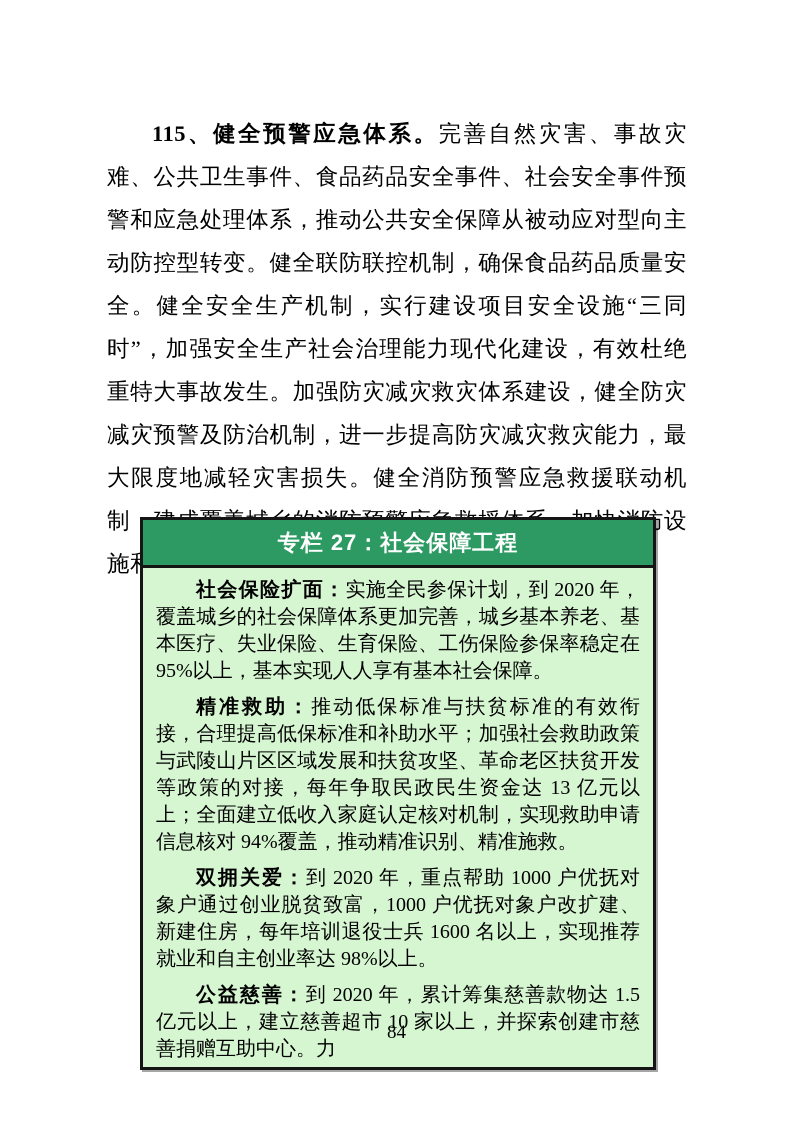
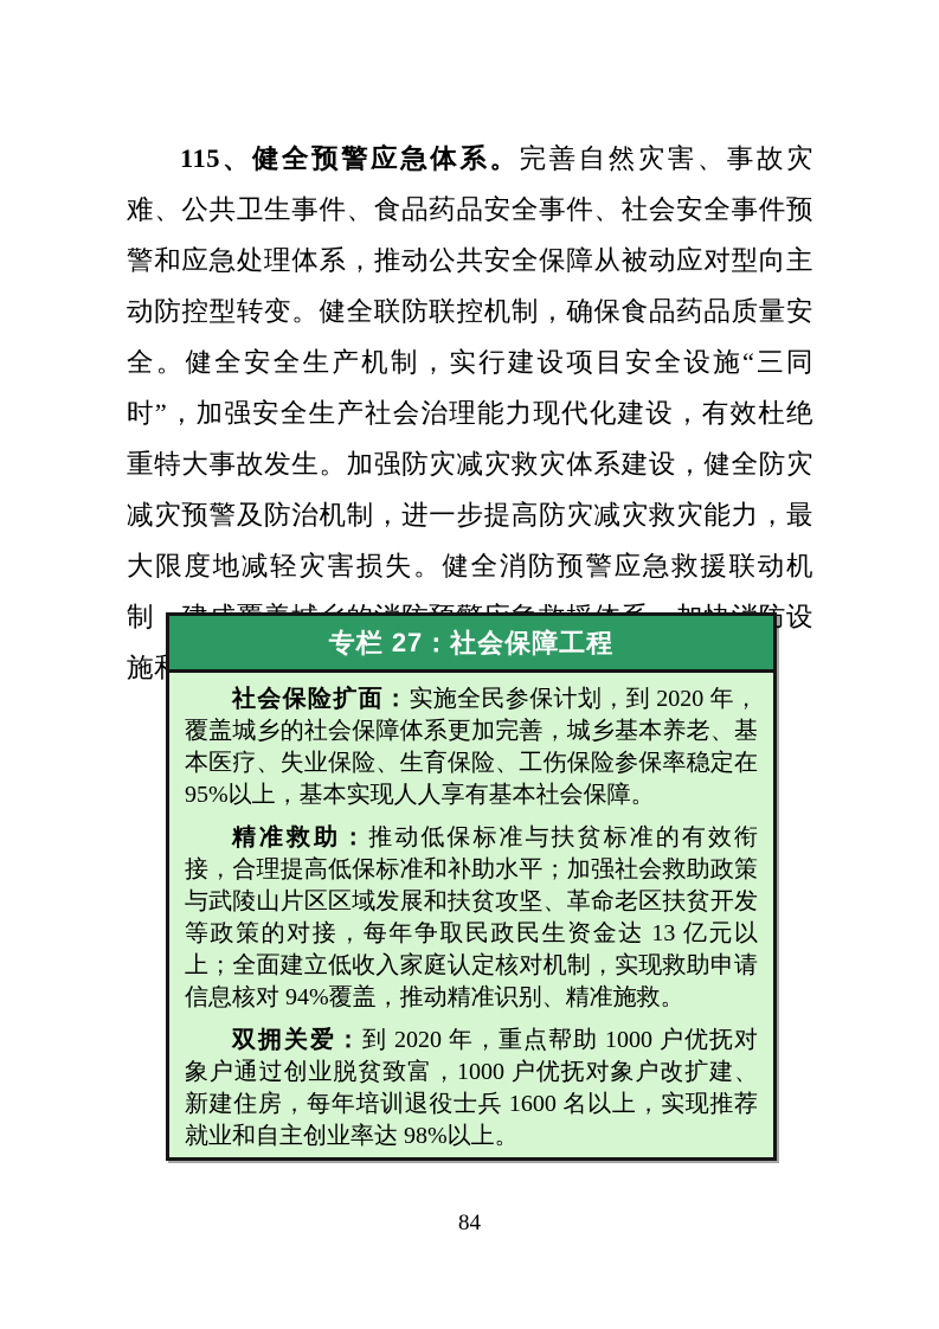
  115、健全预警应急体系。完善自然灾害、事故灾难、公共卫生事件、食品药品安全事件、社会安全事件预警和应急处理体系，推动公共安全保障从被动应对型向主动防控型转变。健全联防联控机制，确保食品药品质量安全。健全安全生产机制，实行建设项目安全设施“三同时”，加强安全生产社会治理能力现代化建设，有效杜绝重特大事故发生。加强防灾减灾救灾体系建设，健全防灾减灾预警及防治机制，进一步提高防灾减灾救灾能力，最大限度地减轻灾害损失。健全消防预警应急救援联动机制，设施和
  专栏 27：社会保障工程
  社会保险扩面：实施全民参保计划，到 2020 年，覆盖城乡的社会保障体系更加完善，城乡基本养老、基本医疗、失业保险、生育保险、工伤保险参保率稳定在 95%以上，基本实现人人享有基本社会保障。
  精准救助：推动低保标准与扶贫标准的有效衔接，合理提高低保标准和补助水平；加强社会救助政策与武陵山片区区域发展和扶贫攻坚、革命老区扶贫开发等政策的对接，每年争取民政民生资金达 13 亿元以上；全面建立低收入家庭认定核对机制，实现救助申请信息核对 94%覆盖，推动精准识别、精准施救。
  双拥关爱：到 2020 年，重点帮助 1000 户优抚对象户通过创业脱贫致富，1000 户优抚对象户改扩建、新建住房，每年培训退役士兵 1600 名以上，实现推荐就业和自主创业率达 98%以上。
- 公益慈善：到 2020 年，累计筹集慈善款物达 1.5 亿元以上，建立慈善超市 10 家以上，并探索创建市慈善捐赠互助中心。力
  84
